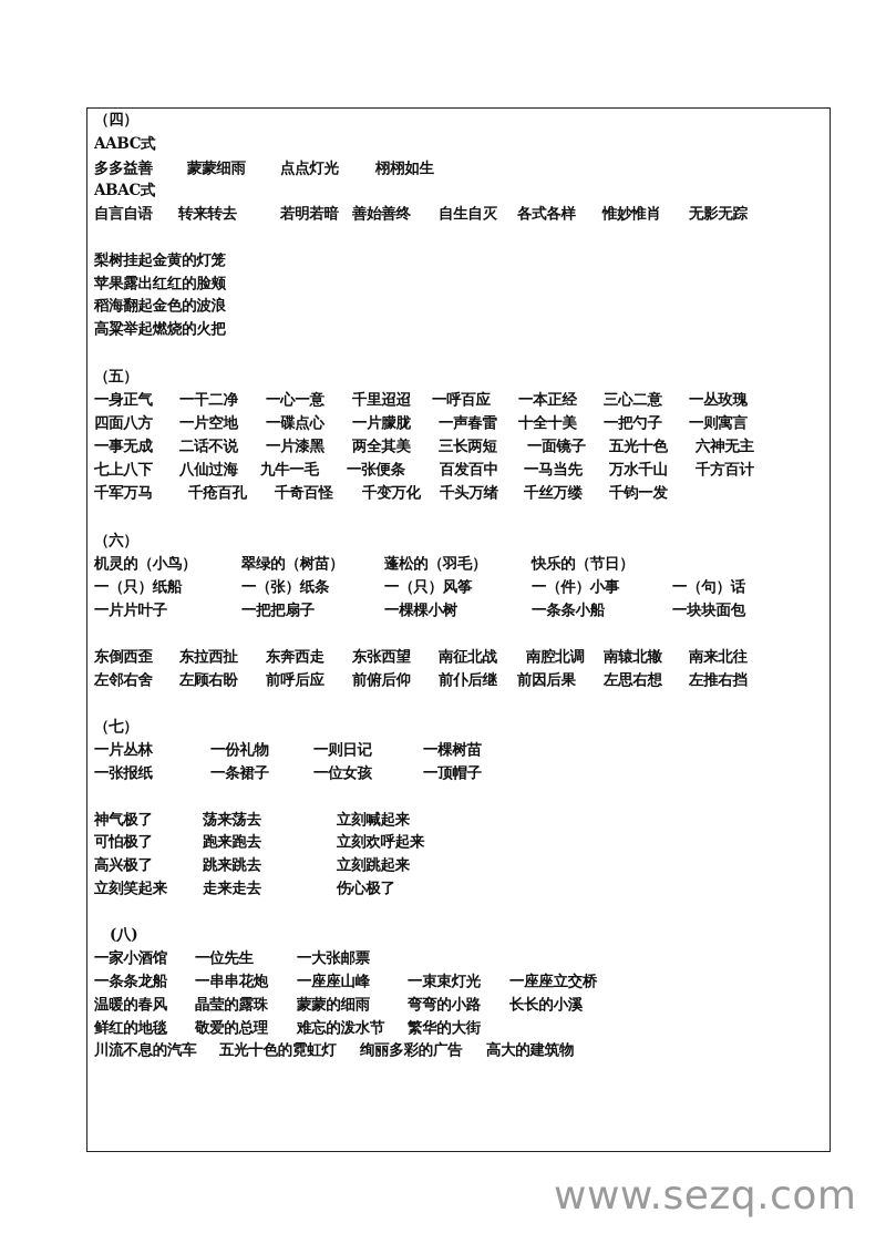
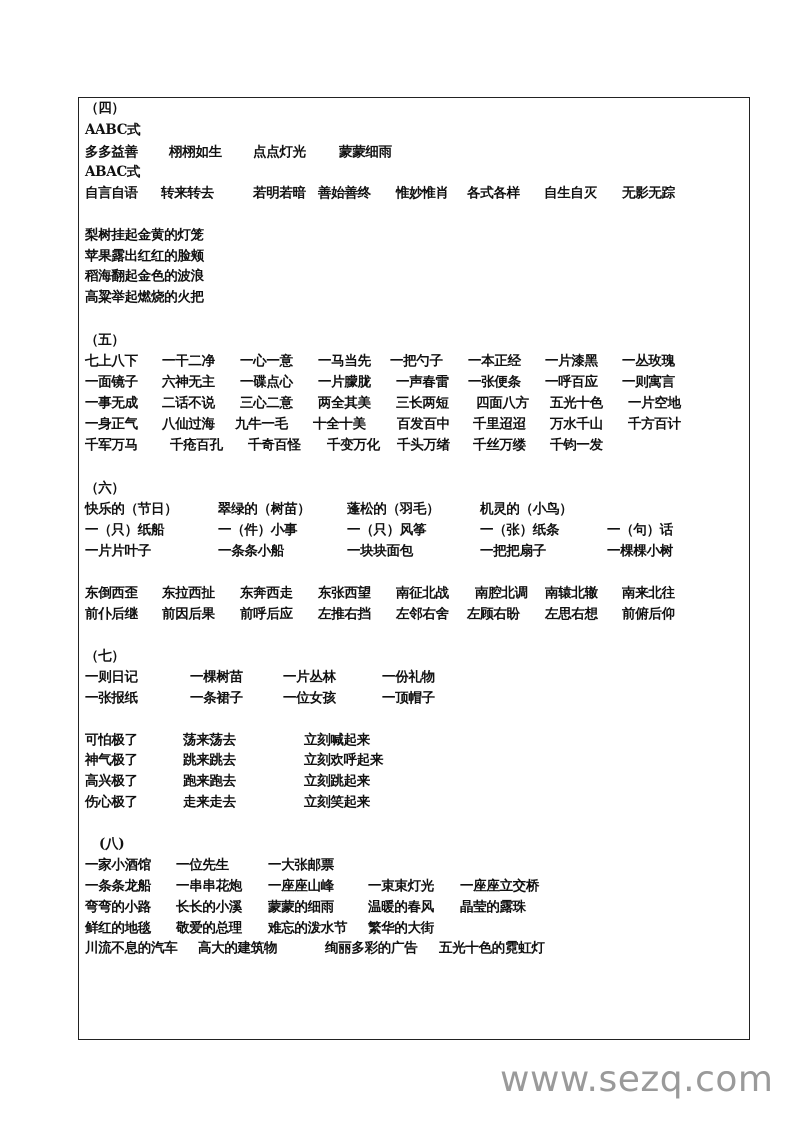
  （四）
  AABC式
  多多益善
- 蒙蒙细雨
+ 栩栩如生
  点点灯光
- 栩栩如生
+ 蒙蒙细雨
  ABAC式
  自言自语
  转来转去
  若明若暗
  善始善终
- 自生自灭
+ 惟妙惟肖
  各式各样
- 惟妙惟肖
+ 自生自灭
  无影无踪
  梨树挂起金黄的灯笼
  苹果露出红红的脸颊
  稻海翻起金色的波浪
  高粱举起燃烧的火把
  （五）
- 一身正气
+ 七上八下
  一干二净
  一心一意
- 千里迢迢
+ 一马当先
- 一呼百应
+ 一把勺子
  一本正经
- 三心二意
+ 一片漆黑
  一丛玫瑰
- 四面八方
+ 一面镜子
- 一片空地
+ 六神无主
  一碟点心
  一片朦胧
  一声春雷
- 十全十美
+ 一张便条
- 一把勺子
+ 一呼百应
  一则寓言
  一事无成
  二话不说
- 一片漆黑
+ 三心二意
  两全其美
  三长两短
- 一面镜子
+ 四面八方
  五光十色
- 六神无主
+ 一片空地
- 七上八下
+ 一身正气
  八仙过海
  九牛一毛
- 一张便条
+ 十全十美
  百发百中
- 一马当先
+ 千里迢迢
  万水千山
  千方百计
  千军万马
  千疮百孔
  千奇百怪
  千变万化
  千头万绪
  千丝万缕
  千钧一发
  （六）
- 机灵的（小鸟）
+ 快乐的（节日）
  翠绿的（树苗）
  蓬松的（羽毛）
- 快乐的（节日）
+ 机灵的（小鸟）
  一（只）纸船
- 一（张）纸条
+ 一（件）小事
  一（只）风筝
- 一（件）小事
+ 一（张）纸条
  一（句）话
  一片片叶子
- 一把把扇子
+ 一条条小船
- 一棵棵小树
+ 一块块面包
- 一条条小船
+ 一把把扇子
- 一块块面包
+ 一棵棵小树
  东倒西歪
  东拉西扯
  东奔西走
  东张西望
  南征北战
  南腔北调
  南辕北辙
  南来北往
- 左邻右舍
+ 前仆后继
- 左顾右盼
+ 前因后果
  前呼后应
- 前俯后仰
+ 左推右挡
- 前仆后继
+ 左邻右舍
- 前因后果
+ 左顾右盼
  左思右想
- 左推右挡
+ 前俯后仰
  （七）
- 一片丛林
+ 一则日记
- 一份礼物
+ 一棵树苗
- 一则日记
+ 一片丛林
- 一棵树苗
+ 一份礼物
  一张报纸
  一条裙子
  一位女孩
  一顶帽子
- 神气极了
+ 可怕极了
  荡来荡去
  立刻喊起来
- 可怕极了
+ 神气极了
- 跑来跑去
+ 跳来跳去
  立刻欢呼起来
  高兴极了
- 跳来跳去
+ 跑来跑去
  立刻跳起来
- 立刻笑起来
+ 伤心极了
  走来走去
- 伤心极了
+ 立刻笑起来
  (八)
  一家小酒馆
  一位先生
  一大张邮票
  一条条龙船
  一串串花炮
  一座座山峰
  一束束灯光
  一座座立交桥
- 温暖的春风
+ 弯弯的小路
- 晶莹的露珠
+ 长长的小溪
  蒙蒙的细雨
- 弯弯的小路
+ 温暖的春风
- 长长的小溪
+ 晶莹的露珠
  鲜红的地毯
  敬爱的总理
  难忘的泼水节
  繁华的大街
  川流不息的汽车
- 五光十色的霓虹灯
+ 高大的建筑物
  绚丽多彩的广告
- 高大的建筑物
+ 五光十色的霓虹灯
  www.sezq.com
